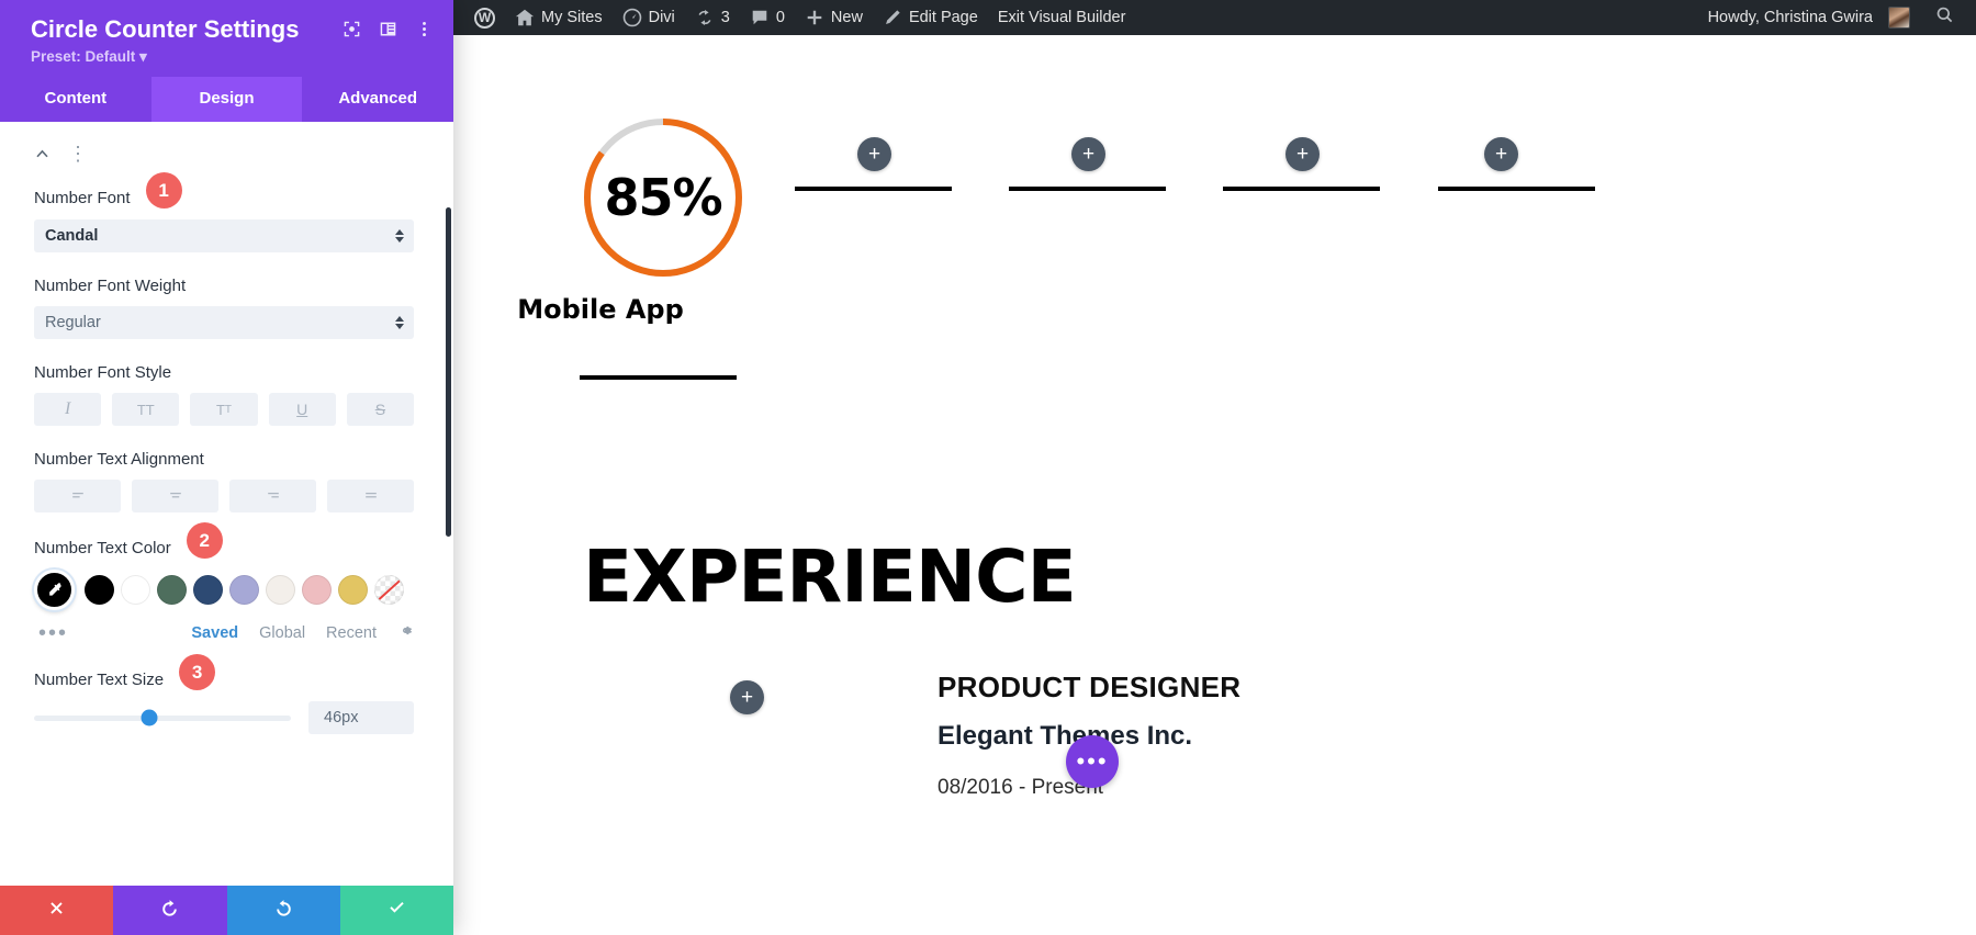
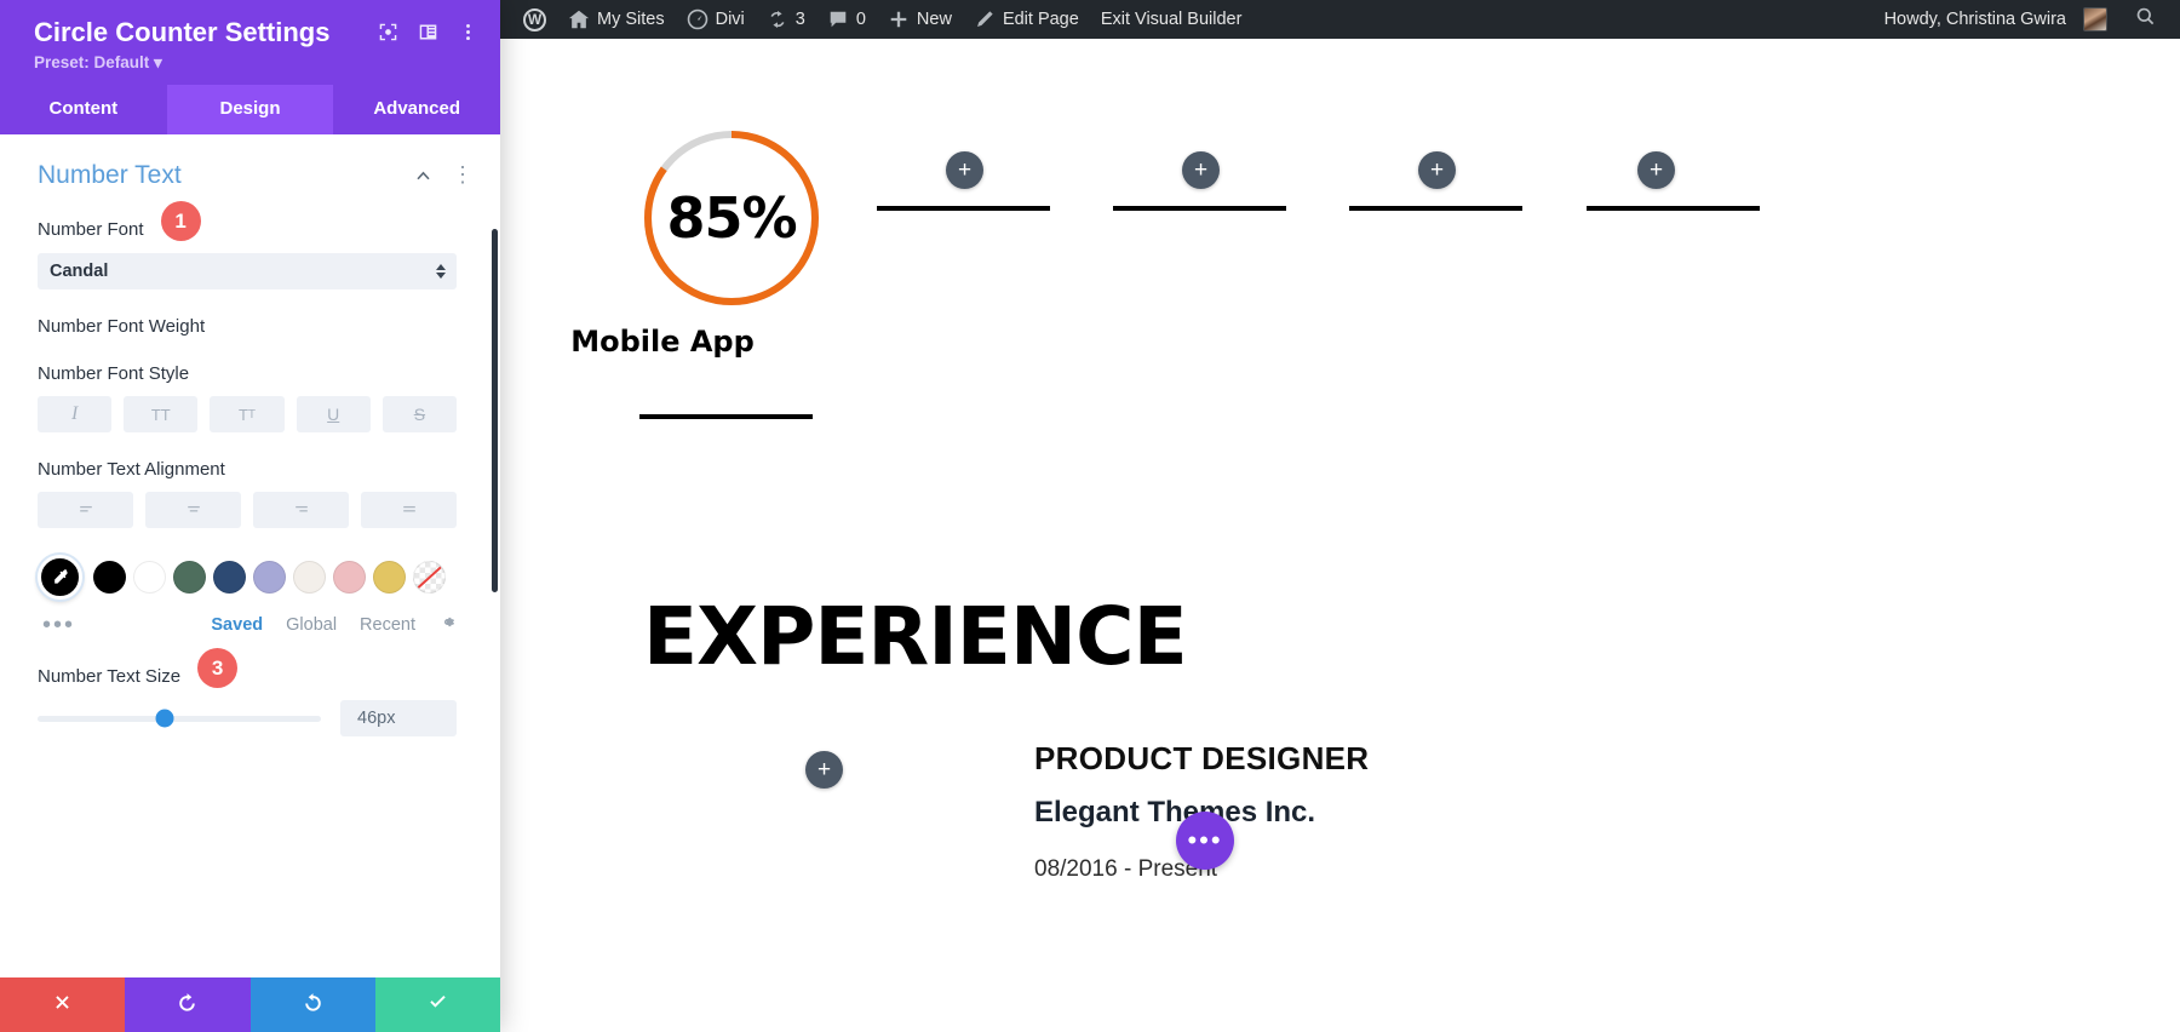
  85%
  Mobile App
  +
  +
  +
  +
  EXPERIENCE
  +
  PRODUCT DESIGNER
  Elegant Thees Inc.
  08/2016 - Preset
  •••
  W
  My Sites
  Divi
  3
  0
  New
  Edit Page
  Exit Visual Builder
  Howdy, Christina Gwira
  Circle Counter Settings
  Preset: Default ▾
  Content
  Design
  Advanced
+ Number Text
  ⋮
  Number Font
  1
  Candal
  Number Font Weight
- Regular
  Number Font Style
  I
  TT
  T
  T
  U
  S
  Number Text Alignment
- Number Text Color
- 2
  •••
  Saved
  Global
  Recent
  Number Text Size
  3
  46px
